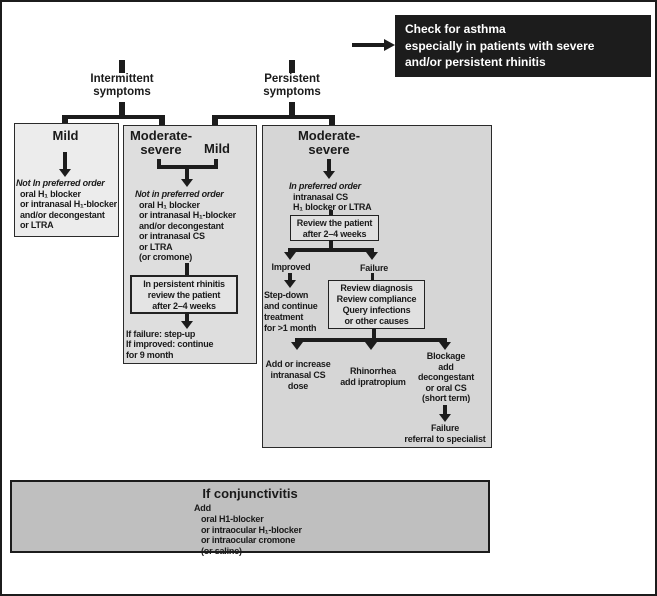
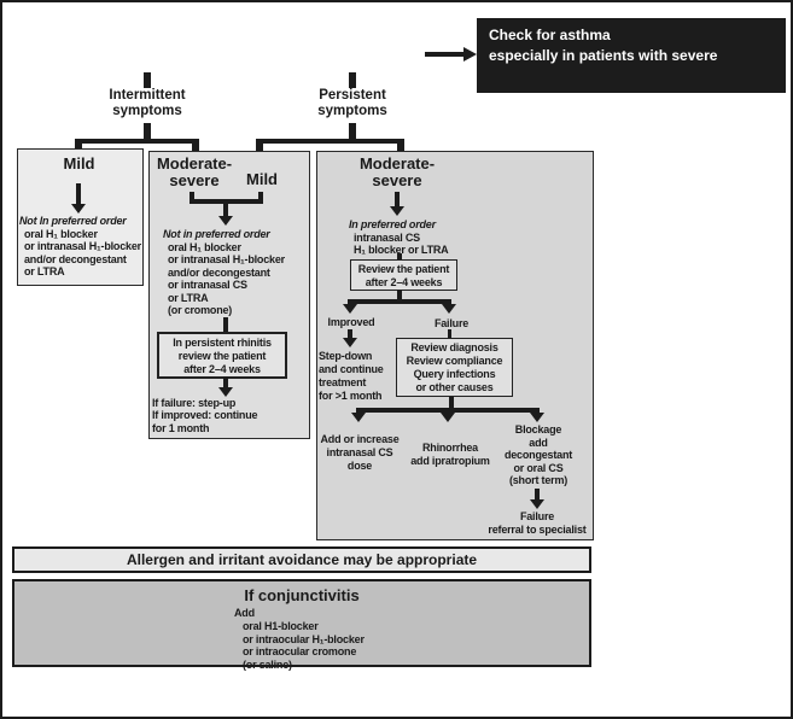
  Check for asthma
  especially in patients with severe
- and/or persistent rhinitis
  Intermittent
  symptoms
  Persistent
  symptoms
  Mild
  Not In preferred order
  oral H₁ blocker
  or intranasal H₁-blocker
  and/or decongestant
  or LTRA
  Moderate-
  severe
  Mild
  Not in preferred order
  oral H₁ blocker
  or intranasal H₁-blocker
  and/or decongestant
  or intranasal CS
  or LTRA
  (or cromone)
  In persistent rhinitis
  review the patient
  after 2–4 weeks
  If failure: step-up
  If improved: continue
- for 9 month
+ for 1 month
  Moderate-
  severe
  In preferred order
  intranasal CS
  H₁ blocker or LTRA
  Review the patient
  after 2–4 weeks
  Improved
  Step-down
  and continue
  treatment
  for >1 month
  Failure
  Review diagnosis
  Review compliance
  Query infections
  or other causes
  Add or increase
  intranasal CS
  dose
  Rhinorrhea
  add ipratropium
  Blockage
  add
  decongestant
  or oral CS
  (short term)
  Failure
  referral to specialist
+ Allergen and irritant avoidance may be appropriate
  If conjunctivitis
  Add
  oral H1-blocker
  or intraocular H₁-blocker
  or intraocular cromone
  (or saline)
